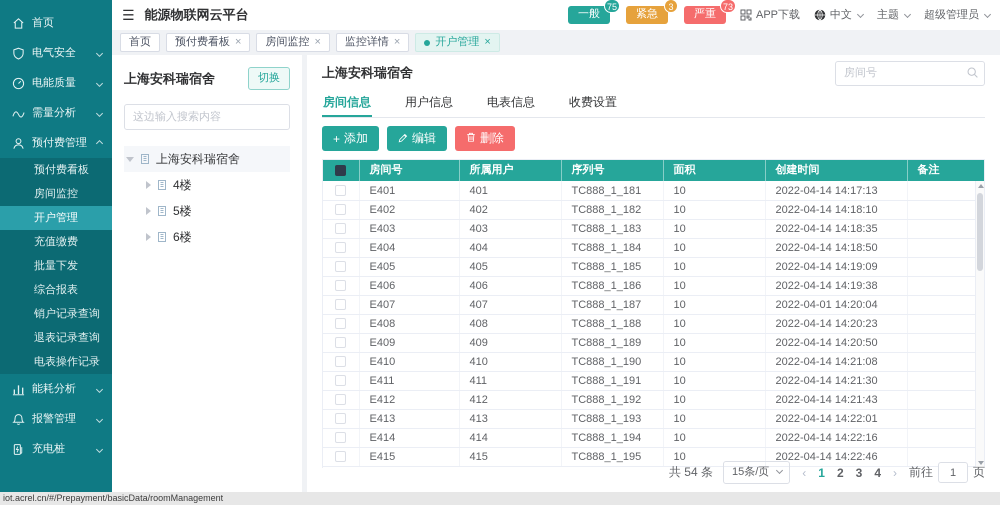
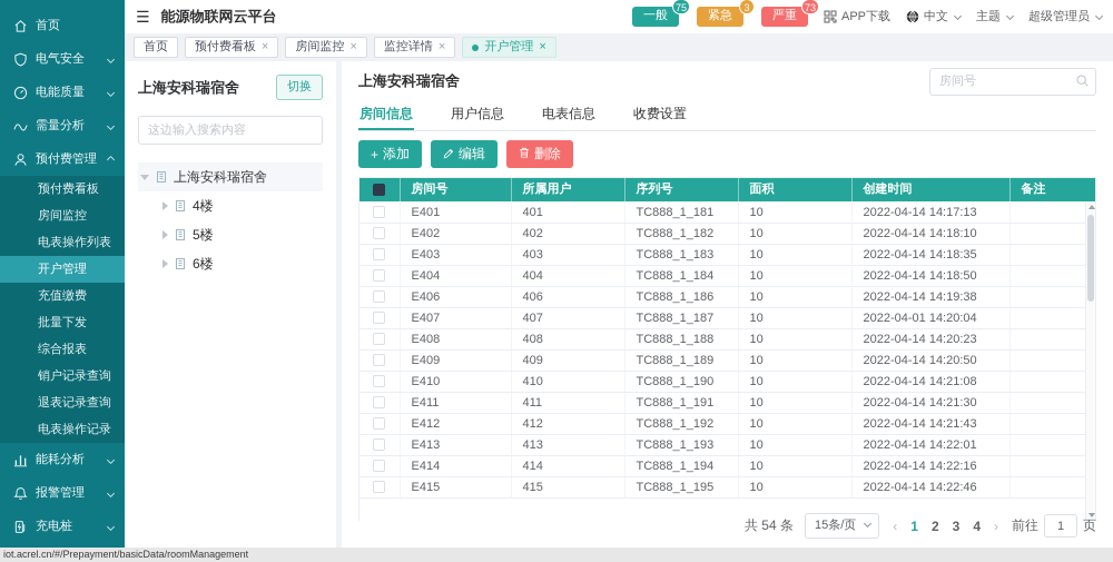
  首页
  电气安全
  电能质量
  需量分析
  预付费管理
  预付费看板
  房间监控
+ 电表操作列表
  开户管理
  充值缴费
  批量下发
  综合报表
  销户记录查询
  退表记录查询
  电表操作记录
  能耗分析
  报警管理
  充电桩
  ☰
  能源物联网云平台
  一般
  75
  紧急
  3
  严重
  73
  APP下载
  中文
  主题
  超级管理员
  首页
  预付费看板
  ×
  房间监控
  ×
  监控详情
  ×
  开户管理
  ×
  上海安科瑞宿舍
  切换
  这边输入搜索内容
  上海安科瑞宿舍
  4楼
  5楼
  6楼
  上海安科瑞宿舍
  房间号
  房间信息
  用户信息
  电表信息
  收费设置
  +
  添加
  编辑
  删除
  	房间号	所属用户	序列号	面积	创建时间	备注
  	E401	401	TC888_1_181	10	2022-04-14 14:17:13
  	E402	402	TC888_1_182	10	2022-04-14 14:18:10
  	E403	403	TC888_1_183	10	2022-04-14 14:18:35
  	E404	404	TC888_1_184	10	2022-04-14 14:18:50
- 	E405	405	TC888_1_185	10	2022-04-14 14:19:09
  	E406	406	TC888_1_186	10	2022-04-14 14:19:38
  	E407	407	TC888_1_187	10	2022-04-01 14:20:04
  	E408	408	TC888_1_188	10	2022-04-14 14:20:23
  	E409	409	TC888_1_189	10	2022-04-14 14:20:50
  	E410	410	TC888_1_190	10	2022-04-14 14:21:08
  	E411	411	TC888_1_191	10	2022-04-14 14:21:30
  	E412	412	TC888_1_192	10	2022-04-14 14:21:43
  	E413	413	TC888_1_193	10	2022-04-14 14:22:01
  	E414	414	TC888_1_194	10	2022-04-14 14:22:16
  	E415	415	TC888_1_195	10	2022-04-14 14:22:46
  共 54 条
  15条/页
  ‹
  1
  2
  3
  4
  ›
  前往
  1
  页
  iot.acrel.cn/#/Prepayment/basicData/roomManagement
